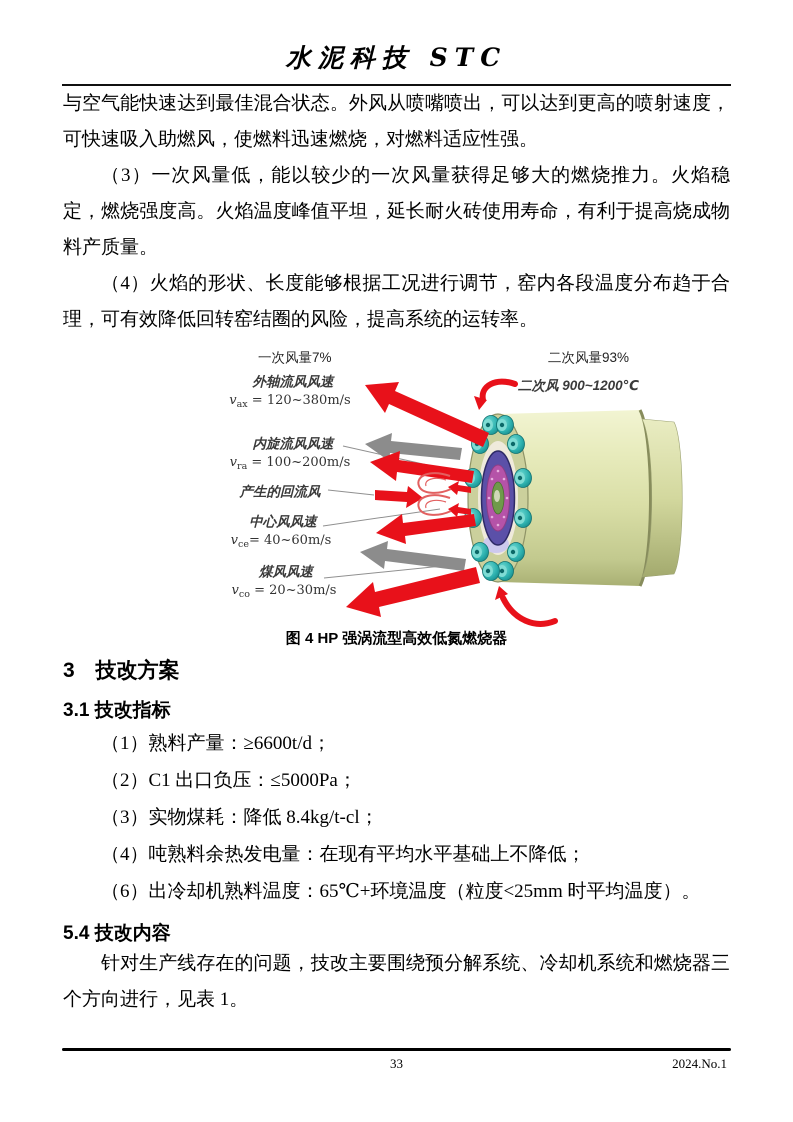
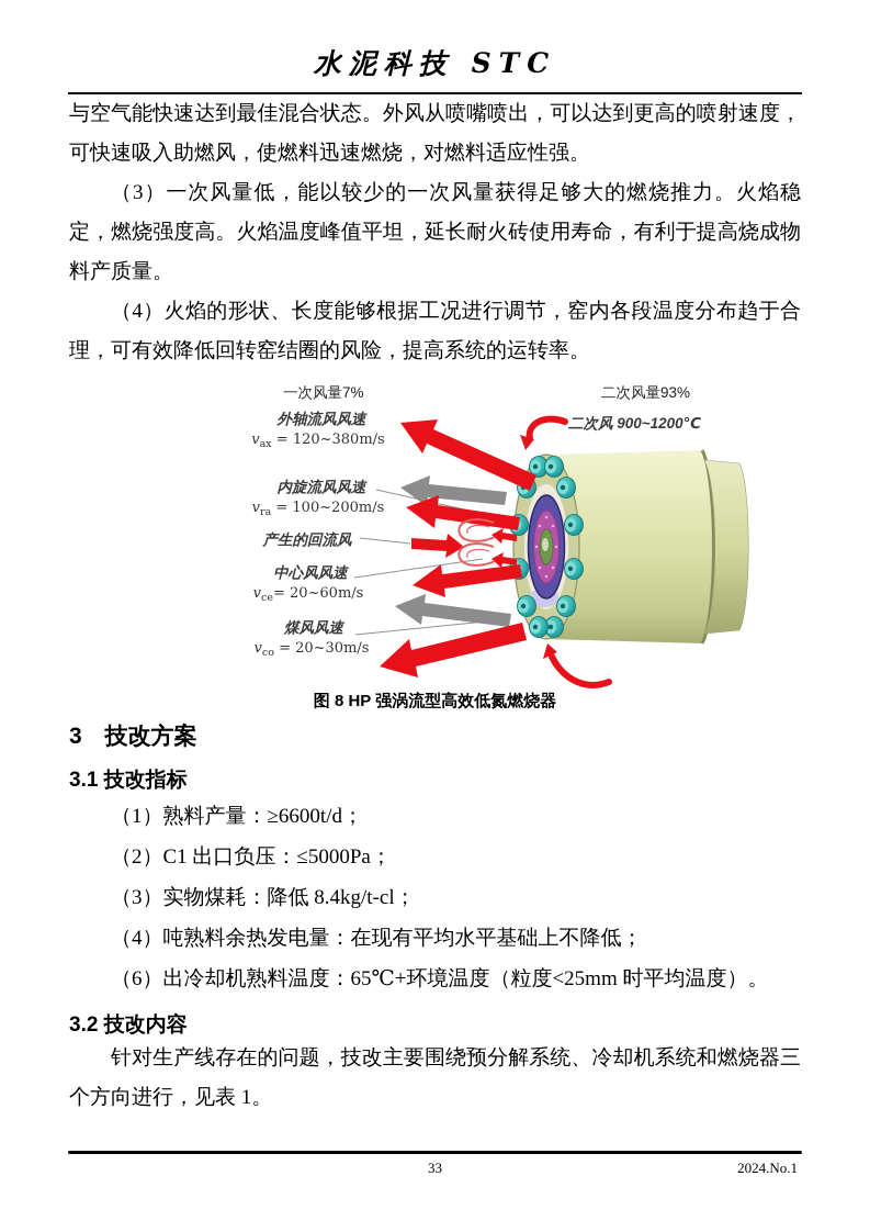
  水泥科技 STC
  与空气能快速达到最佳混合状态。外风从喷嘴喷出，可以达到更高的喷射速度，可快速吸入助燃风，使燃料迅速燃烧，对燃料适应性强。
  （3）一次风量低，能以较少的一次风量获得足够大的燃烧推力。火焰稳定，燃烧强度高。火焰温度峰值平坦，延长耐火砖使用寿命，有利于提高烧成物料产质量。
  （4）火焰的形状、长度能够根据工况进行调节，窑内各段温度分布趋于合理，可有效降低回转窑结圈的风险，提高系统的运转率。
  一次风量7%
  二次风量93%
  二次风 900~1200℃
  外轴流风风速
  vax = 120~380m/s
  内旋流风风速
  vra = 100~200m/s
  产生的回流风
  中心风风速
- vce= 40~60m/s
+ vce= 20~60m/s
  煤风风速
  vco = 20~30m/s
- 图 4 HP 强涡流型高效低氮燃烧器
+ 图 8 HP 强涡流型高效低氮燃烧器
  3 技改方案
  3.1 技改指标
  （1）熟料产量：≥6600t/d；
  （2）C1 出口负压：≤5000Pa；
  （3）实物煤耗：降低 8.4kg/t-cl；
  （4）吨熟料余热发电量：在现有平均水平基础上不降低；
  （6）出冷却机熟料温度：65℃+环境温度（粒度<25mm 时平均温度）。
- 5.4 技改内容
+ 3.2 技改内容
  针对生产线存在的问题，技改主要围绕预分解系统、冷却机系统和燃烧器三个方向进行，见表 1。
  33
  2024.No.1
